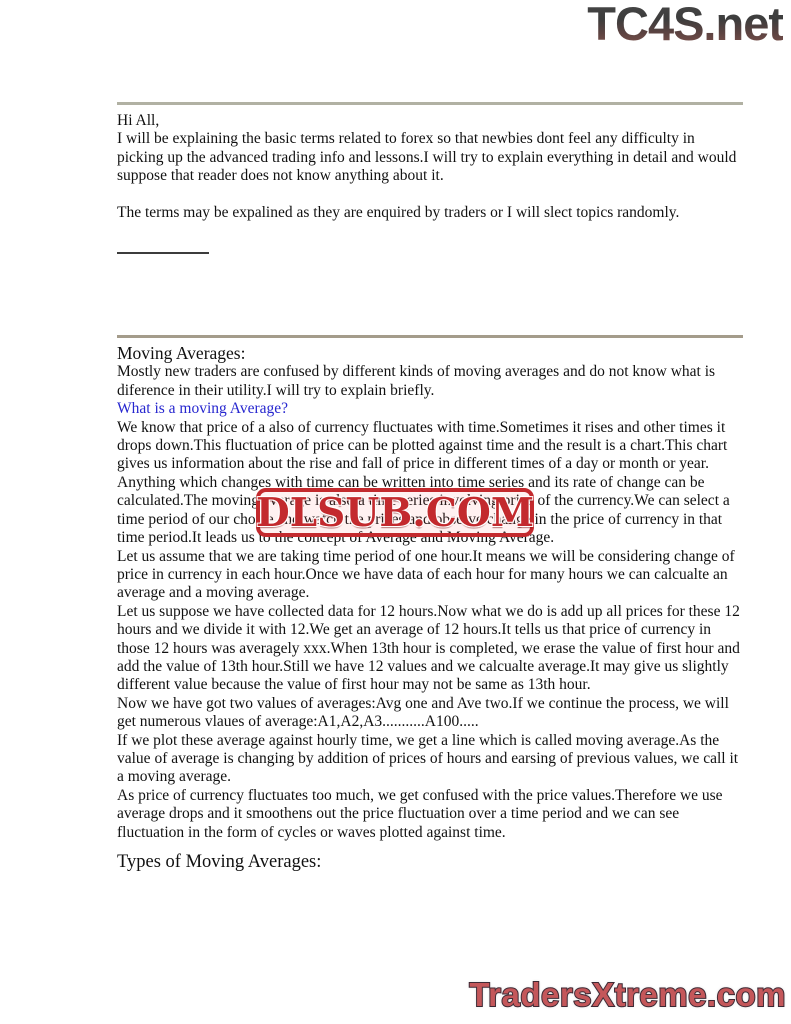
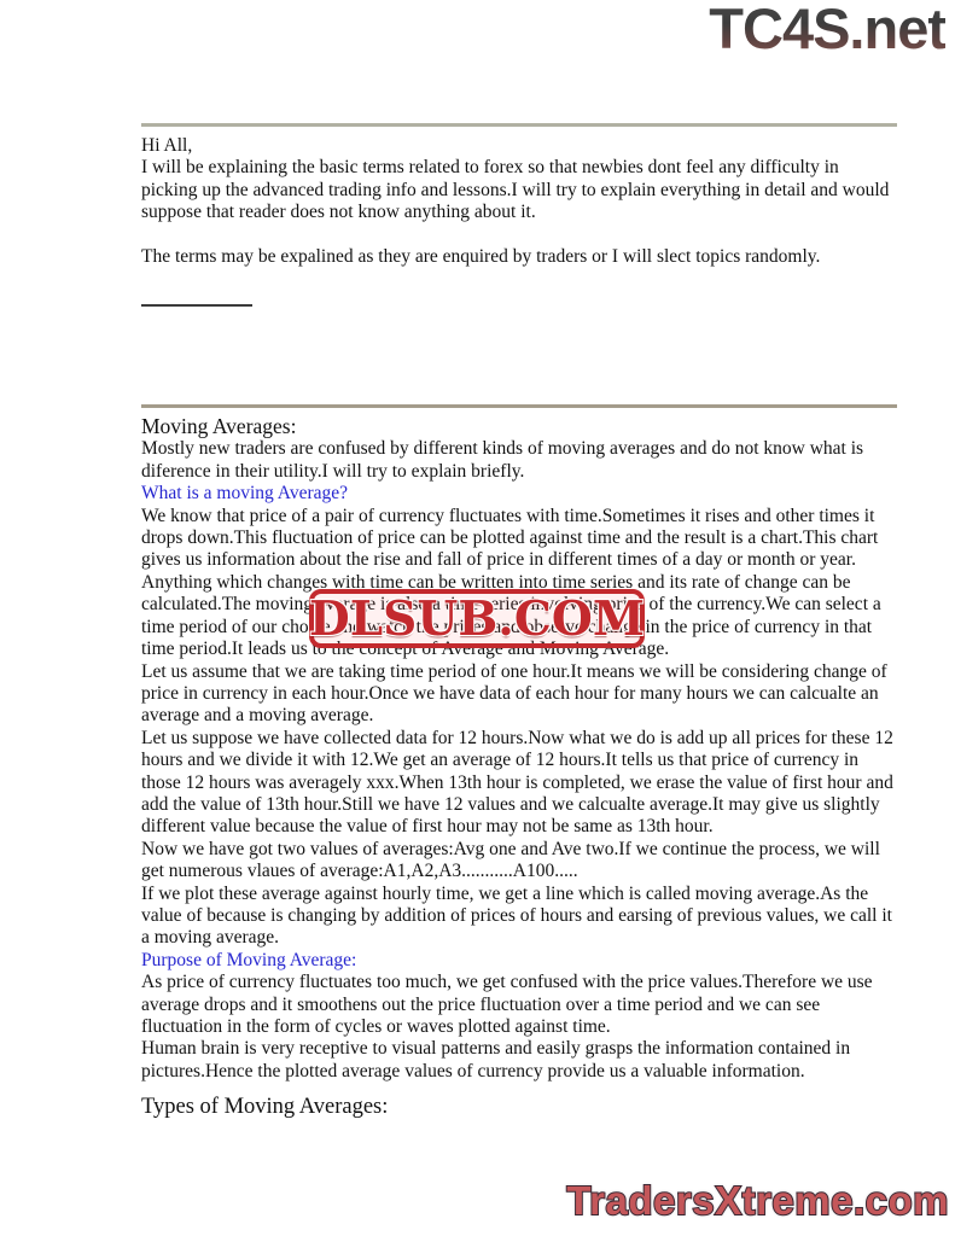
  TC4S.net
  Hi All,
  I will be explaining the basic terms related to forex so that newbies dont feel any difficulty in picking up the advanced trading info and lessons.I will try to explain everything in detail and would suppose that reader does not know anything about it.
  The terms may be expalined as they are enquired by traders or I will slect topics randomly.
  Moving Averages:
  Mostly new traders are confused by different kinds of moving averages and do not know what is diference in their utility.I will try to explain briefly.
  What is a moving Average?
- We know that price of a also of currency fluctuates with time.Sometimes it rises and other times it drops down.This fluctuation of price can be plotted against time and the result is a chart.This chart gives us information about the rise and fall of price in different times of a day or month or year.
+ We know that price of a pair of currency fluctuates with time.Sometimes it rises and other times it drops down.This fluctuation of price can be plotted against time and the result is a chart.This chart gives us information about the rise and fall of price in different times of a day or month or year.
  Anything which changes with time can be written into time series and its rate of change can be calculated.The moving average is also a time series involving price of the currency.We can select a time period of our choice and watch the prices and observe change in the price of currency in that time period.It leads us to the concept of Average and Moving Average.
  Let us assume that we are taking time period of one hour.It means we will be considering change of price in currency in each hour.Once we have data of each hour for many hours we can calcualte an average and a moving average.
  Let us suppose we have collected data for 12 hours.Now what we do is add up all prices for these 12 hours and we divide it with 12.We get an average of 12 hours.It tells us that price of currency in those 12 hours was averagely xxx.When 13th hour is completed, we erase the value of first hour and add the value of 13th hour.Still we have 12 values and we calcualte average.It may give us slightly different value because the value of first hour may not be same as 13th hour.
  Now we have got two values of averages:Avg one and Ave two.If we continue the process, we will get numerous vlaues of average:A1,A2,A3...........A100.....
- If we plot these average against hourly time, we get a line which is called moving average.As the value of average is changing by addition of prices of hours and earsing of previous values, we call it a moving average.
+ If we plot these average against hourly time, we get a line which is called moving average.As the value of because is changing by addition of prices of hours and earsing of previous values, we call it a moving average.
+ Purpose of Moving Average:
  As price of currency fluctuates too much, we get confused with the price values.Therefore we use average drops and it smoothens out the price fluctuation over a time period and we can see fluctuation in the form of cycles or waves plotted against time.
+ Human brain is very receptive to visual patterns and easily grasps the information contained in pictures.Hence the plotted average values of currency provide us a valuable information.
  Types of Moving Averages:
  DLSUB.COM
  TradersXtreme.com
